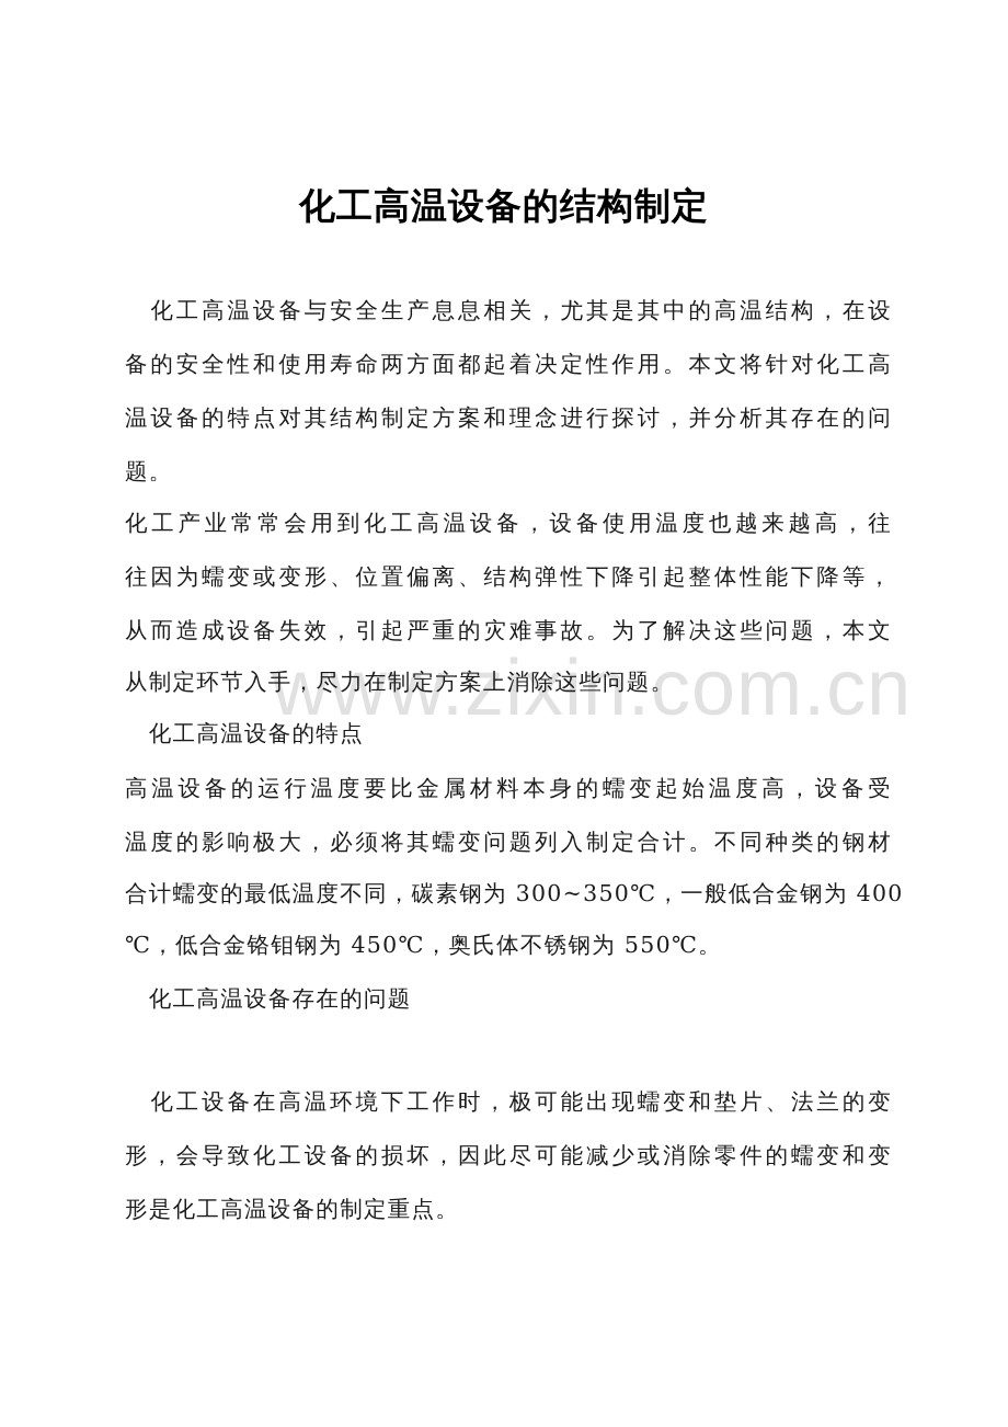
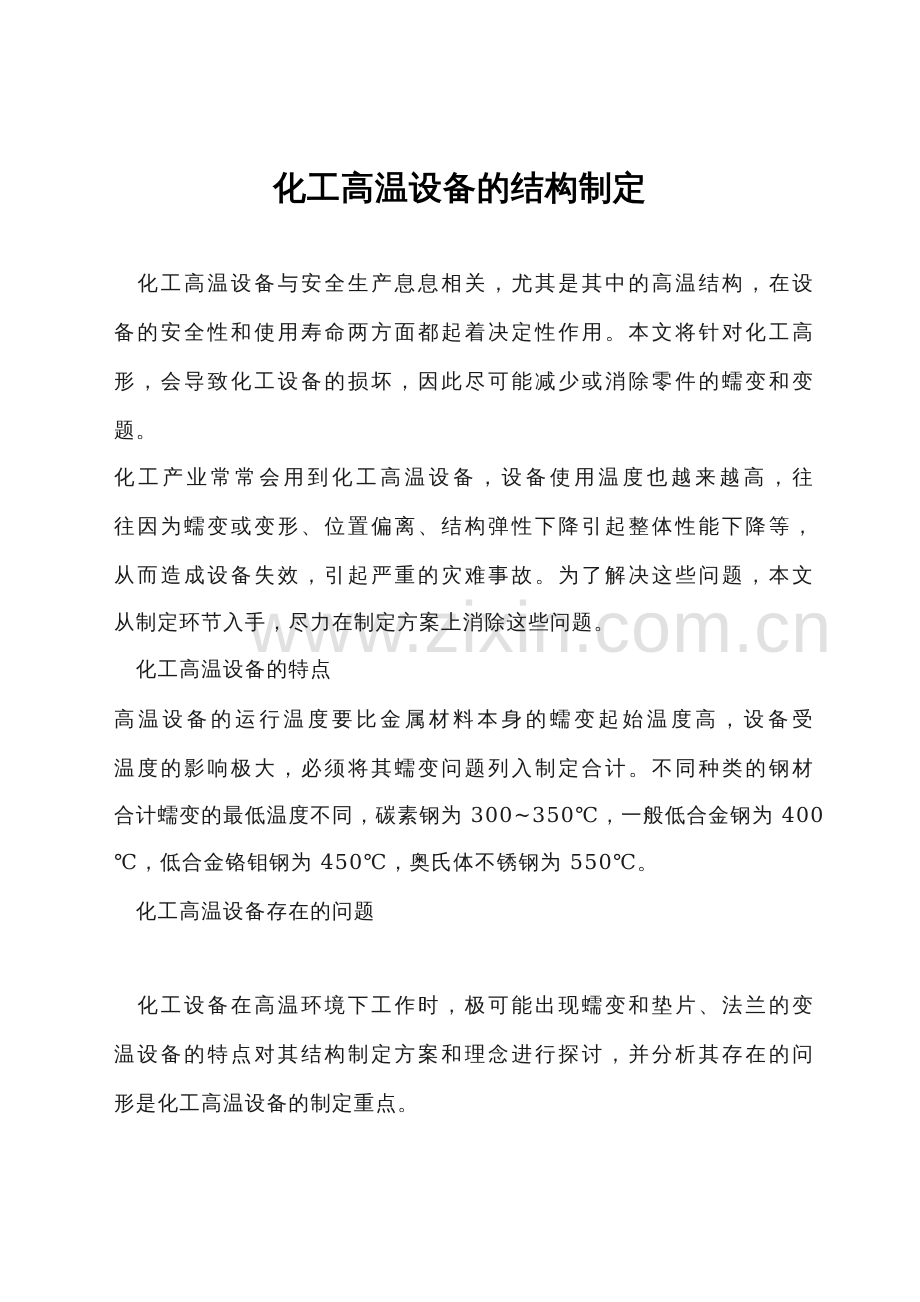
  www.zixin.com.cn
  化工高温设备的结构制定
  化工高温设备与安全生产息息相关，尤其是其中的高温结构，在设
  备的安全性和使用寿命两方面都起着决定性作用。本文将针对化工高
- 温设备的特点对其结构制定方案和理念进行探讨，并分析其存在的问
+ 形，会导致化工设备的损坏，因此尽可能减少或消除零件的蠕变和变
  题。
  化工产业常常会用到化工高温设备，设备使用温度也越来越高，往
  往因为蠕变或变形、位置偏离、结构弹性下降引起整体性能下降等，
  从而造成设备失效，引起严重的灾难事故。为了解决这些问题，本文
  从制定环节入手，尽力在制定方案上消除这些问题。
  化工高温设备的特点
  高温设备的运行温度要比金属材料本身的蠕变起始温度高，设备受
  温度的影响极大，必须将其蠕变问题列入制定合计。不同种类的钢材
  合计蠕变的最低温度不同，碳素钢为 300~350℃，一般低合金钢为 400
  ℃，低合金铬钼钢为 450℃，奥氏体不锈钢为 550℃。
  化工高温设备存在的问题
  化工设备在高温环境下工作时，极可能出现蠕变和垫片、法兰的变
- 形，会导致化工设备的损坏，因此尽可能减少或消除零件的蠕变和变
+ 温设备的特点对其结构制定方案和理念进行探讨，并分析其存在的问
  形是化工高温设备的制定重点。
